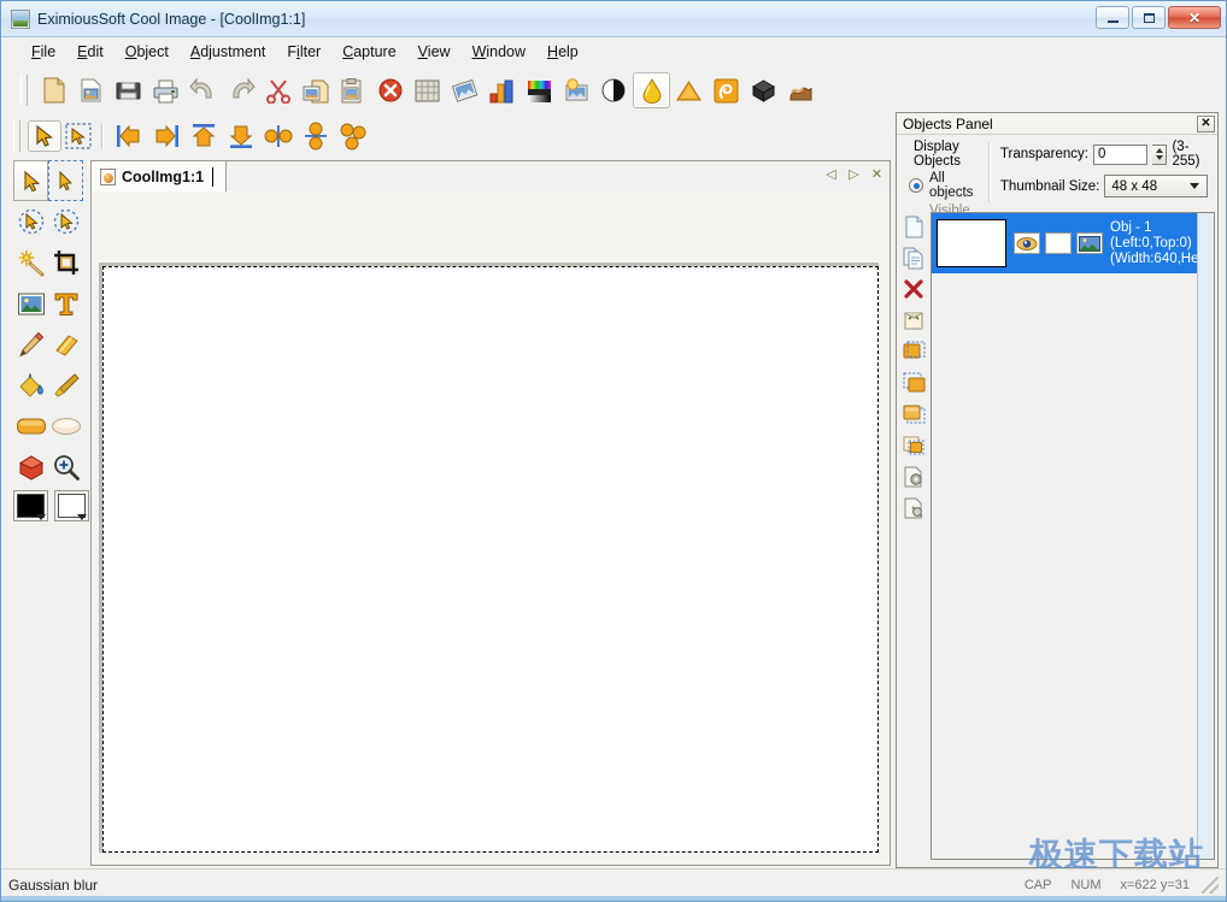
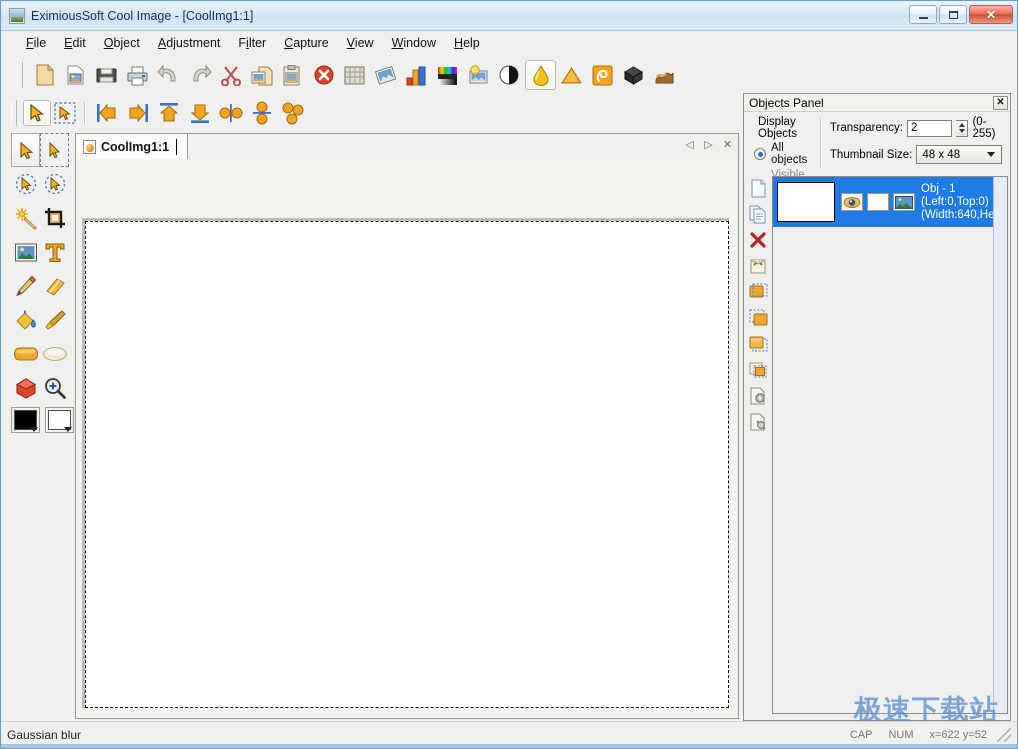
  EximiousSoft Cool Image - [CoolImg1:1]
  ✕
  File
  Edit
  Object
  Adjustment
  Filter
  Capture
  View
  Window
  Help
  CoolImg1:1
  ◁
  ▷
  ✕
  Objects Panel
  ✕
  Display Objects
  All objects
  Transparency:
- 0
+ 2
- (3-255)
+ (0-255)
  Thumbnail Size:
  48 x 48
  Obj - 1
  (Left:0,Top:0)
  极速下载站
  Gaussian blur
  CAP
  NUM
- x=622 y=31
+ x=622 y=52
